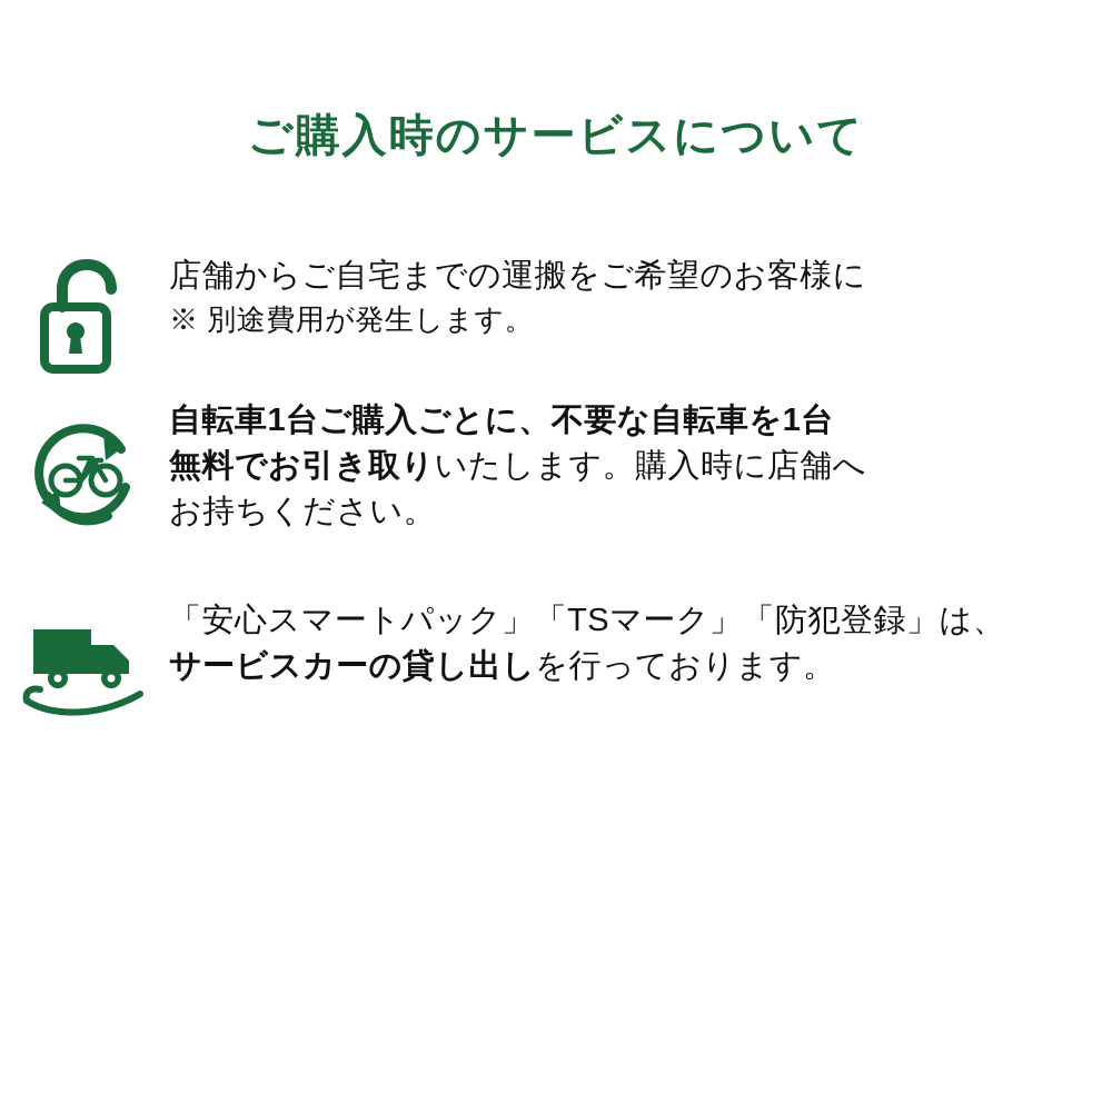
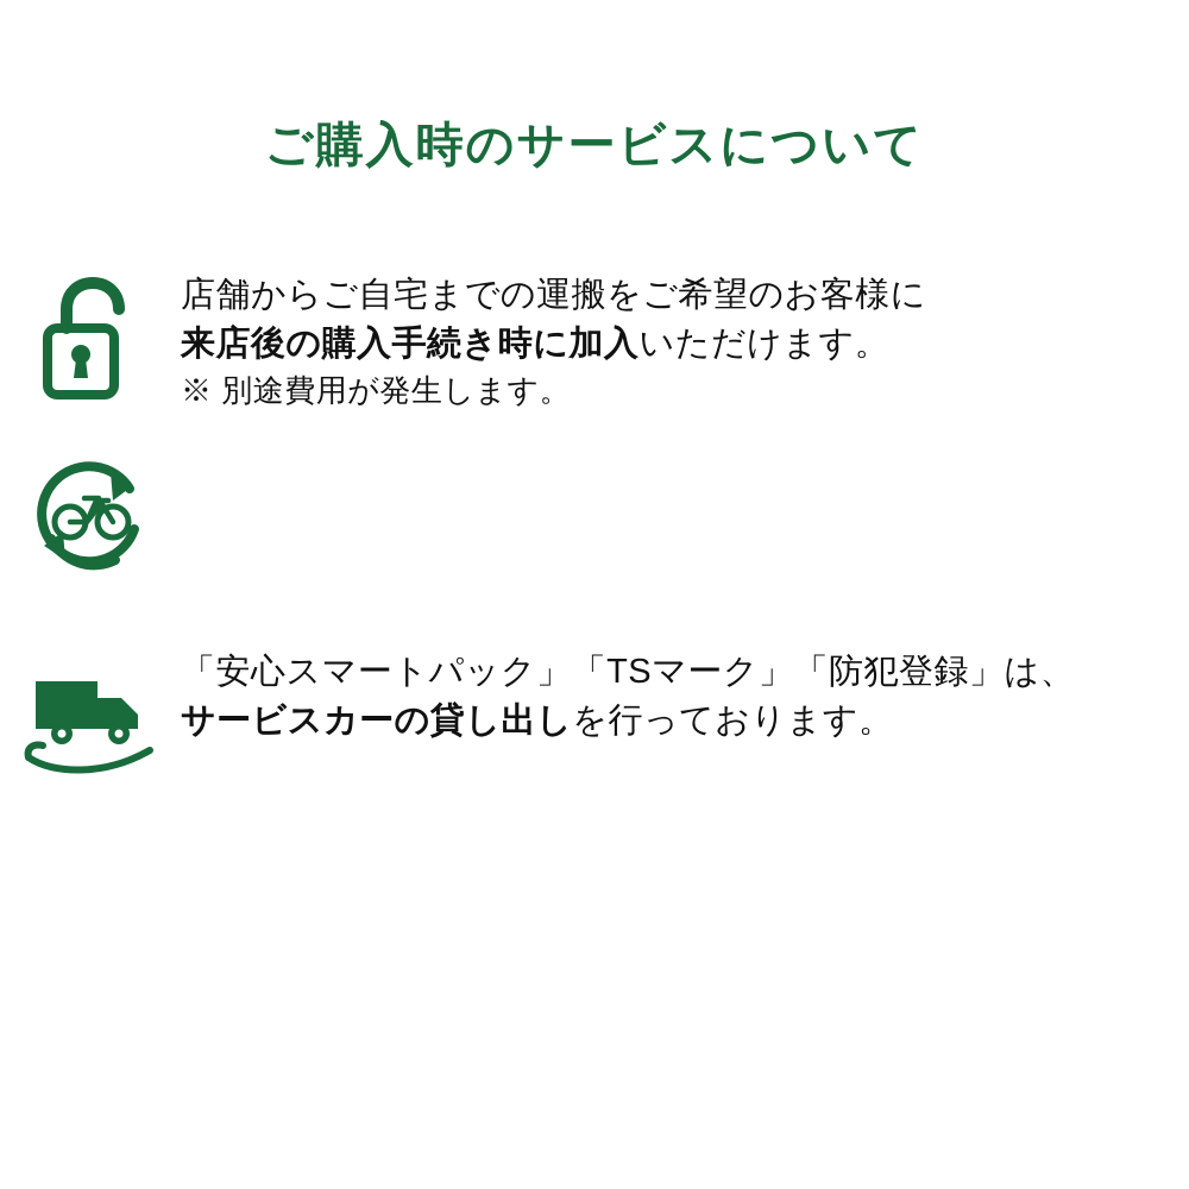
  ご購入時のサービスについて
  店舗からご自宅までの運搬をご希望のお客様に
+ 来店後の購入手続き時に加入いただけます。
  ※ 別途費用が発生します。
- 自転車1台ご購入ごとに、不要な自転車を1台
- 無料でお引き取りいたします。購入時に店舗へ
- お持ちください。
  「安心スマートパック」「TSマーク」「防犯登録」は、
  サービスカーの貸し出しを行っております。
